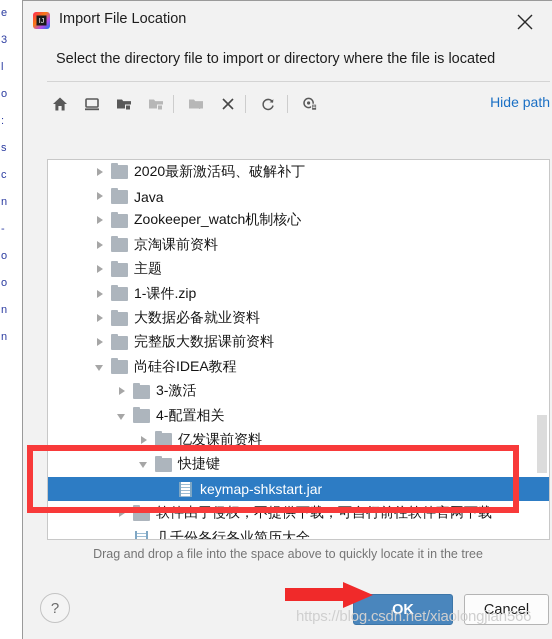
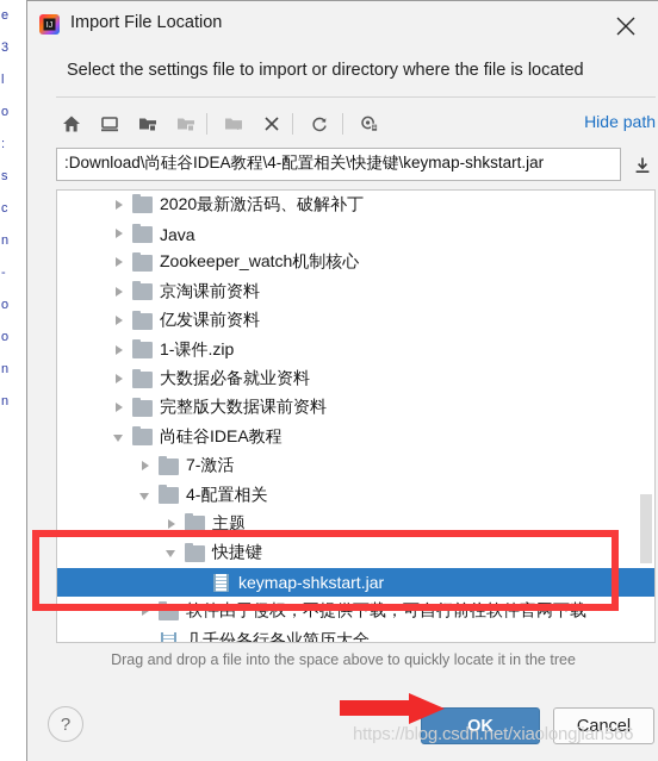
  e
  3
  l
  o
  :
  s
  c
  n
  -
  o
  o
  n
  n
  Import File Location
- Select the directory file to import or directory where the file is located
+ Select the settings file to import or directory where the file is located
  Hide path
+ :Download\尚硅谷IDEA教程\4-配置相关\快捷键\keymap-shkstart.jar
  2020最新激活码、破解补丁
  Java
  Zookeeper_watch机制核心
  京淘课前资料
- 主题
+ 亿发课前资料
  1-课件.zip
  大数据必备就业资料
  完整版大数据课前资料
  尚硅谷IDEA教程
- 3-激活
+ 7-激活
  4-配置相关
- 亿发课前资料
+ 主题
  快捷键
  keymap-shkstart.jar
  软件由于侵权，不提供下载，可自行前往软件官网下载
  几千份各行各业简历大全
  Drag and drop a file into the space above to quickly locate it in the tree
  ?
  OK
  Cancel
  https://blog.csdn.net/xiaolongjian566
